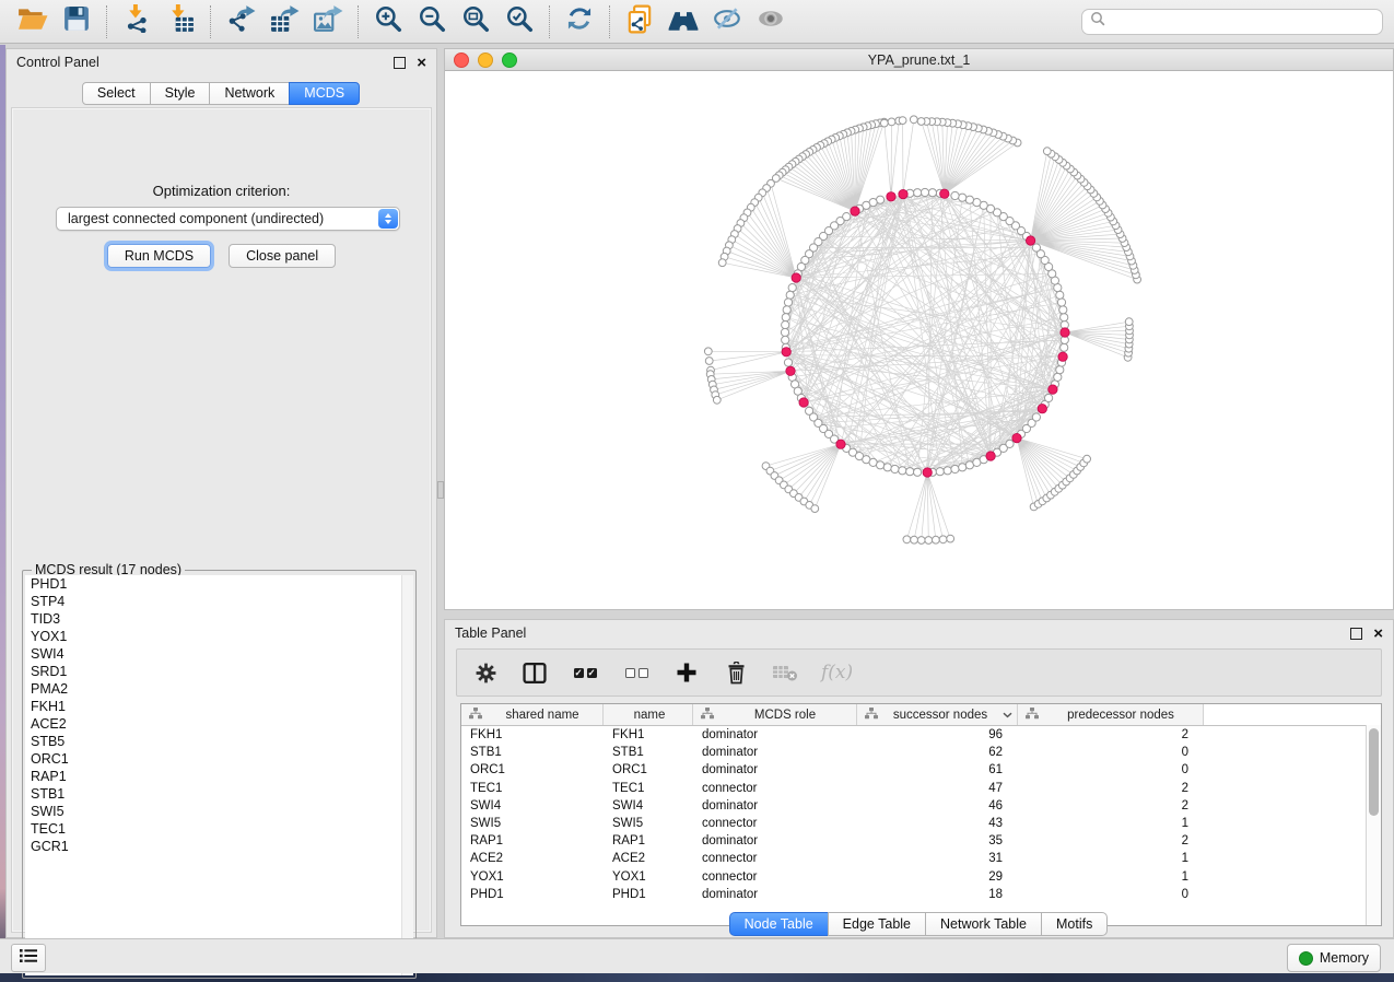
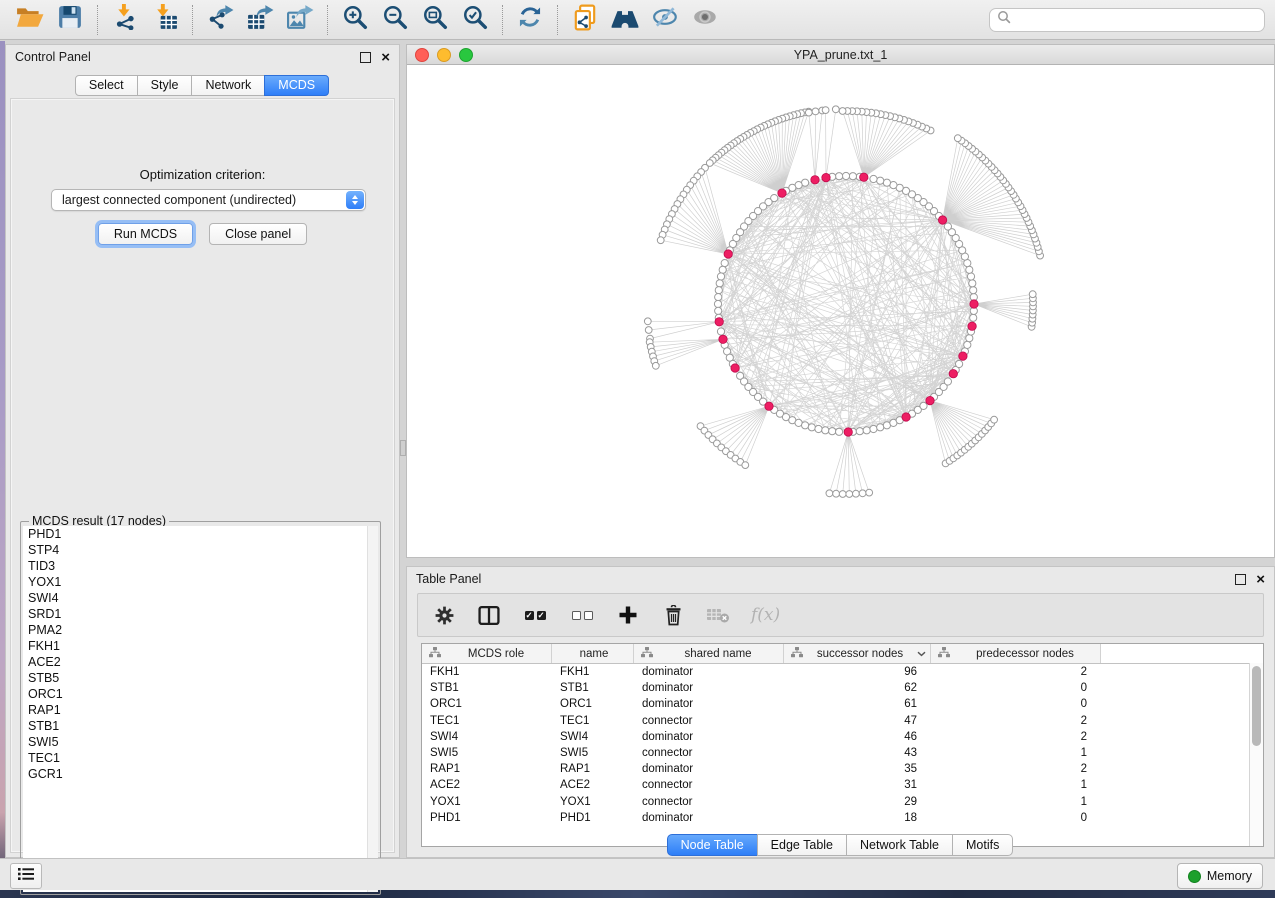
  Control Panel
  ×
  Select
  Style
  Network
  MCDS
  Optimization criterion:
  largest connected component (undirected)
  Run MCDS
  Close panel
  MCDS result (17 nodes)
  PHD1
  STP4
  TID3
  YOX1
  SWI4
  SRD1
  PMA2
  FKH1
  ACE2
  STB5
  ORC1
  RAP1
  STB1
  SWI5
  TEC1
  GCR1
  YPA_prune.txt_1
  Table Panel
  ×
  ✓
  ✓
  f(x)
- shared name
+ MCDS role
  name
- MCDS role
+ shared name
  successor nodes
  predecessor nodes
  FKH1
  FKH1
  dominator
  96
  2
  STB1
  STB1
  dominator
  62
  0
  ORC1
  ORC1
  dominator
  61
  0
  TEC1
  TEC1
  connector
  47
  2
  SWI4
  SWI4
  dominator
  46
  2
  SWI5
  SWI5
  connector
  43
  1
  RAP1
  RAP1
  dominator
  35
  2
  ACE2
  ACE2
  connector
  31
  1
  YOX1
  YOX1
  connector
  29
  1
  PHD1
  PHD1
  dominator
  18
  0
  Node Table
  Edge Table
  Network Table
  Motifs
  Memory
